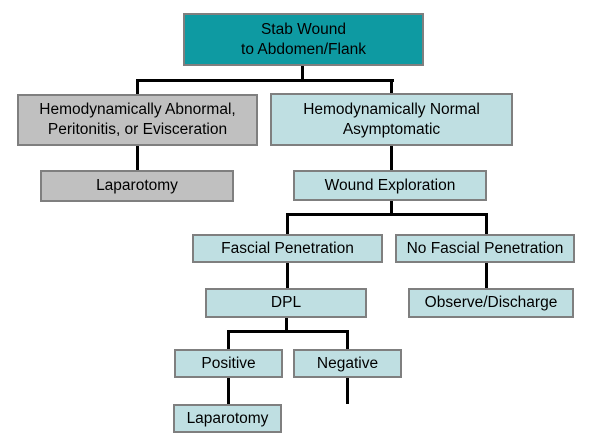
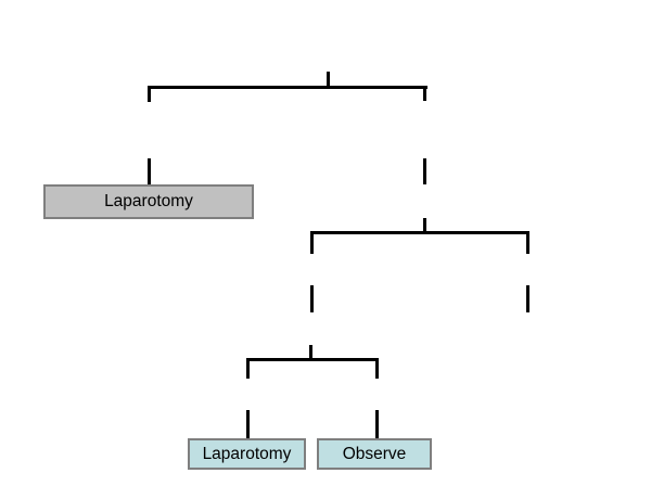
- Stab Wound
- to Abdomen/Flank
- Hemodynamically Abnormal,
- Peritonitis, or Evisceration
- Hemodynamically Normal
- Asymptomatic
  Laparotomy
- Wound Exploration
- Fascial Penetration
- No Fascial Penetration
- DPL
- Observe/Discharge
- Positive
- Negative
  Laparotomy
+ Observe
